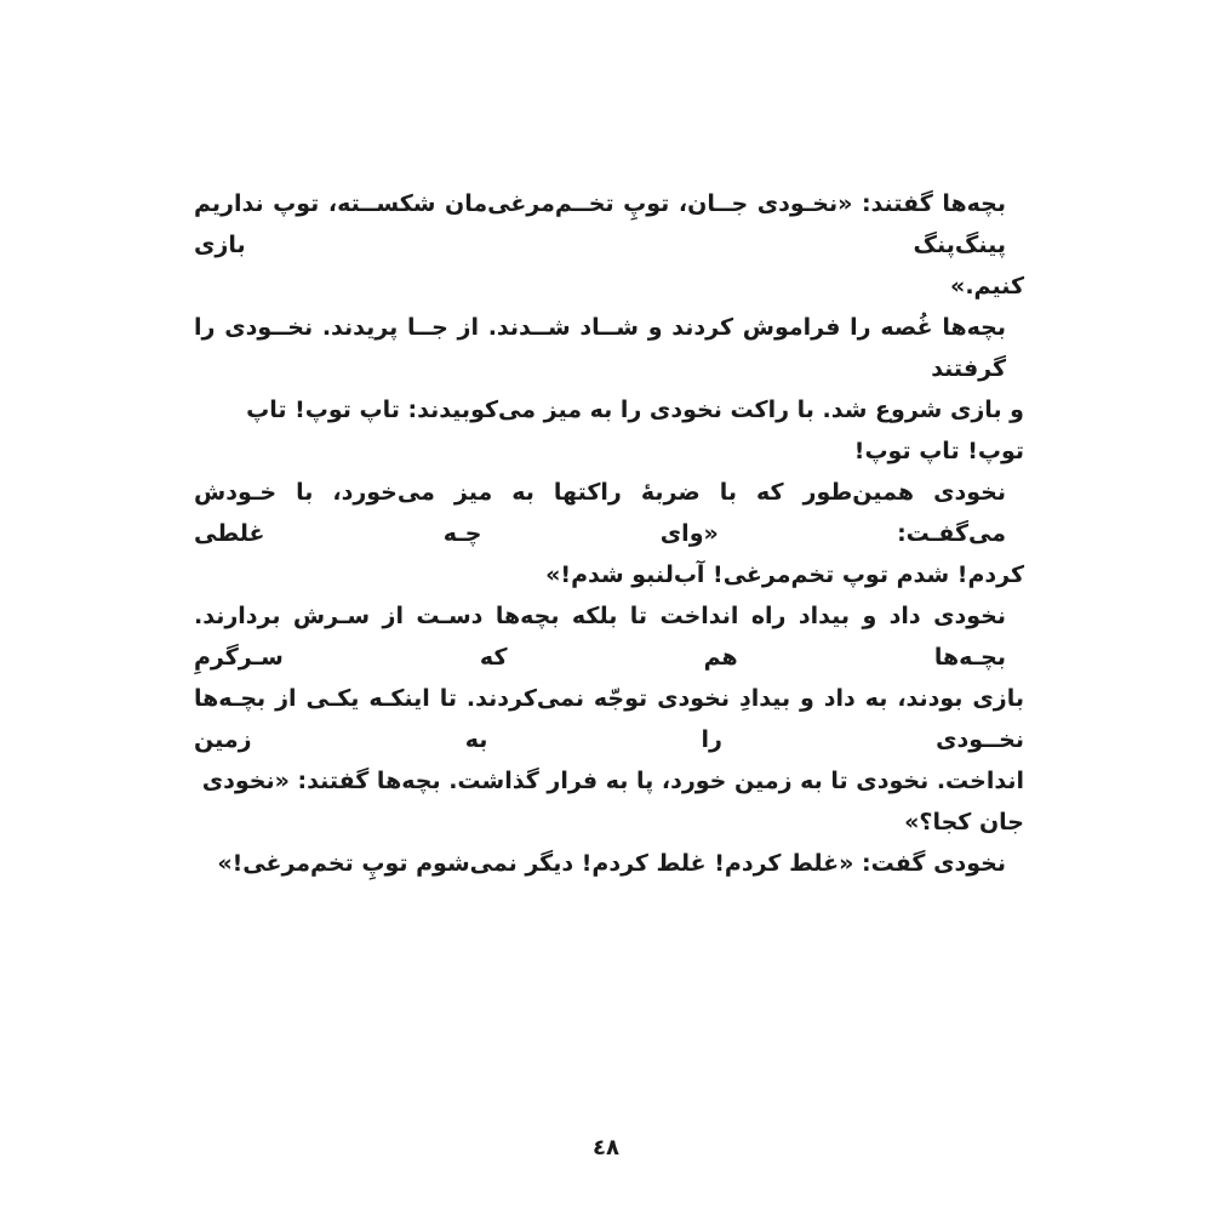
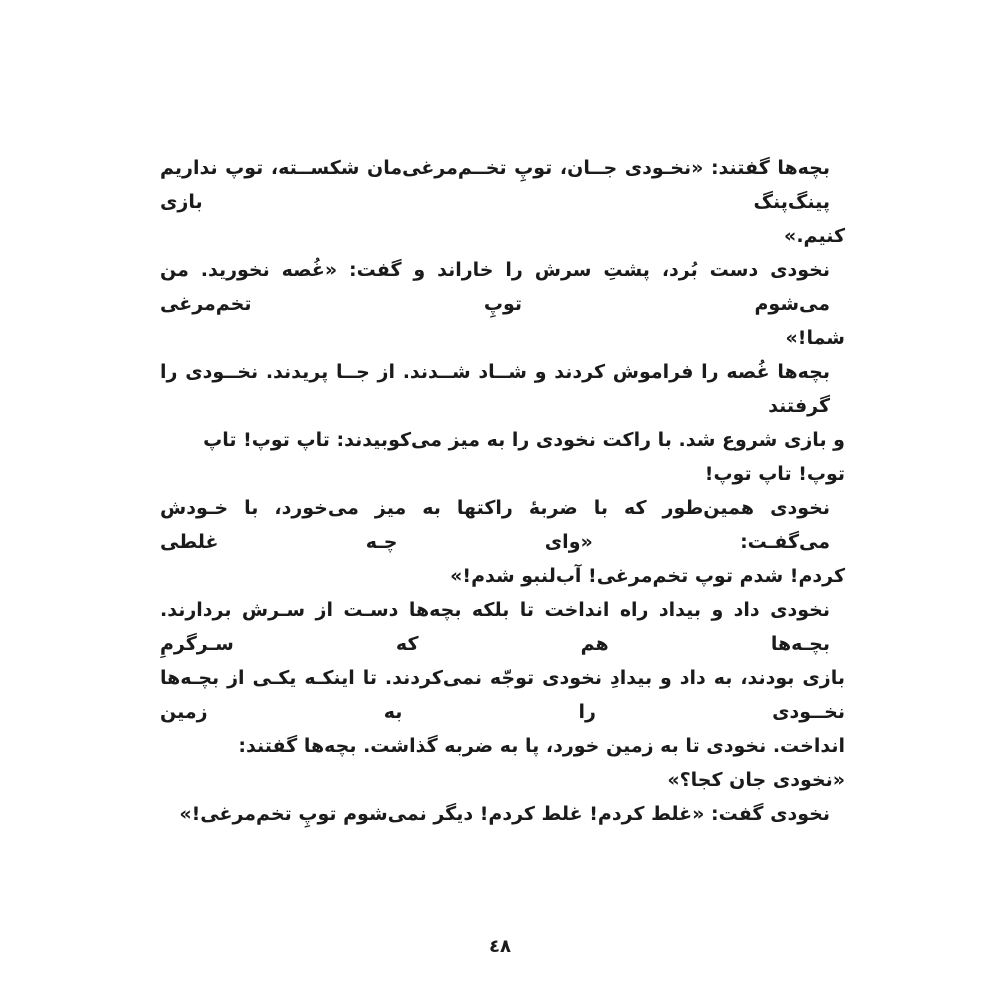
  بچه‌ها گفتند: «نخـودی جــان، توپِ تخــم‌مرغیمان شکســته، توپ نداریم پینگ‌پنگ بازی
  کنیم.»
+ نخودی دست بُرد، پشتِ سرش را خاراند و گفت: «غُصه نخورید. من می‌شوم توپِ تخم‌مرغی
+ شما!»
  بچه‌ها غُصه را فراموش کردند و شــاد شــدند. از جــا پریدند. نخــودی را گرفتند
  و بازی شروع شد. با راکت نخودی را به میز می‌کوبیدند: تاپ توپ! تاپ توپ! تاپ توپ!
  نخودی همین‌طور که با ضربهٔ راکتها به میز می‌خورد، با خـودش می‌گفـت: «وای چـه غلطی
  کردم! شدم توپ تخم‌مرغی! آب‌لنبو شدم!»
  نخودی داد و بیداد راه انداخت تا بلکه بچه‌ها دسـت از سـرش بردارند. بچـه‌ها هم که سـرگرمِ
  بازی بودند، به داد و بیدادِ نخودی توجّه نمی‌کردند. تا اینکـه یکـی از بچـه‌ها نخــودی را به زمین
- انداخت. نخودی تا به زمین خورد، پا به فرار گذاشت. بچه‌ها گفتند: «نخودی جان کجا؟»
+ انداخت. نخودی تا به زمین خورد، پا به ضربه گذاشت. بچه‌ها گفتند: «نخودی جان کجا؟»
  نخودی گفت: «غلط کردم! غلط کردم! دیگر نمی‌شوم توپِ تخم‌مرغی!»
  ٤٨
